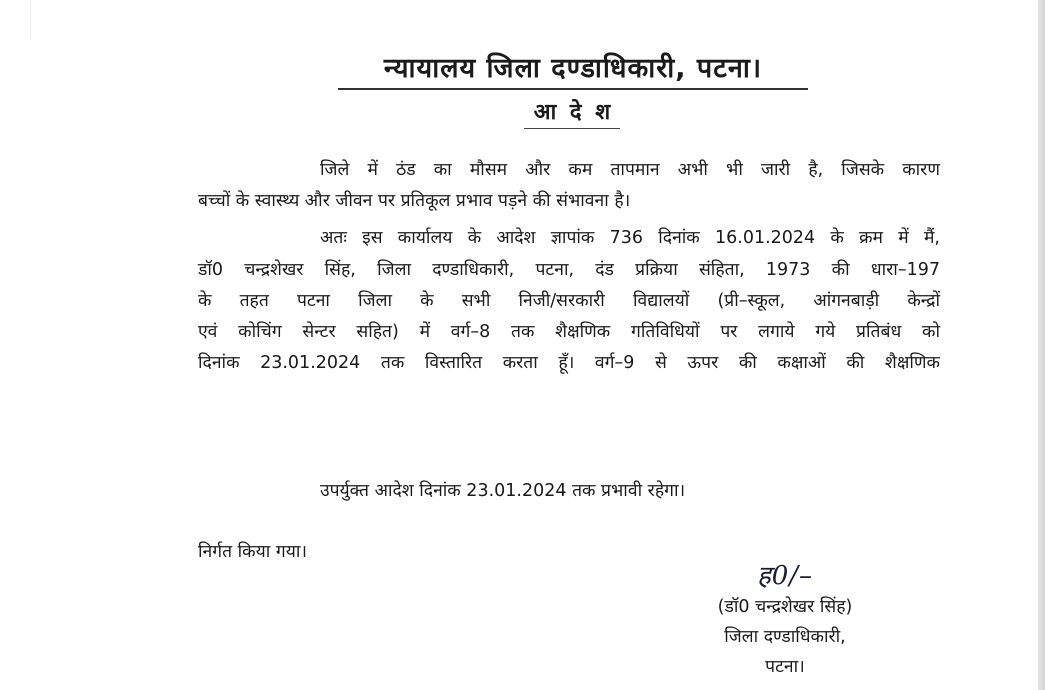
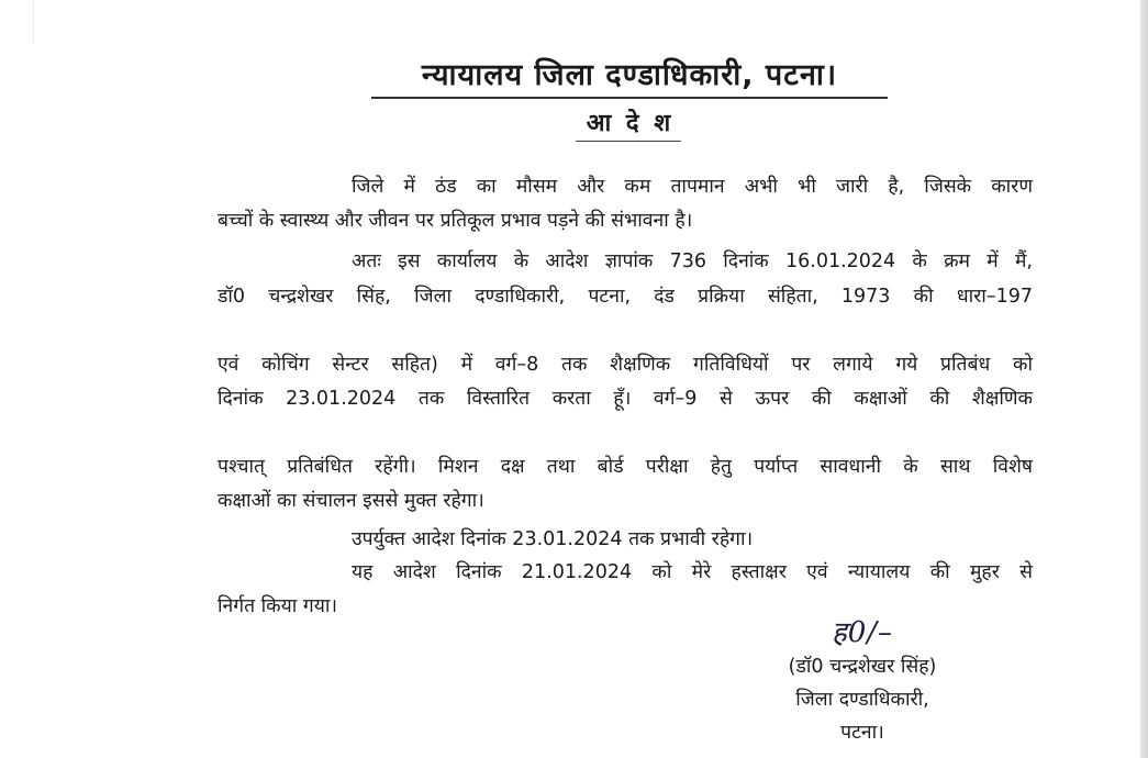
  न्यायालय जिला दण्डाधिकारी, पटना।
  आ दे श
  जिले में ठंड का मौसम और कम तापमान अभी भी जारी है, जिसके कारण
  बच्चों के स्वास्थ्य और जीवन पर प्रतिकूल प्रभाव पड़ने की संभावना है।
  अतः इस कार्यालय के आदेश ज्ञापांक 736 दिनांक 16.01.2024 के क्रम में मैं,
  डॉ0 चन्द्रशेखर सिंह, जिला दण्डाधिकारी, पटना, दंड प्रक्रिया संहिता, 1973 की धारा–197
- के तहत पटना जिला के सभी निजी/सरकारी विद्यालयों (प्री–स्कूल, आंगनबाड़ी केन्द्रों
  एवं कोचिंग सेन्टर सहित) में वर्ग–8 तक शैक्षणिक गतिविधियों पर लगाये गये प्रतिबंध को
  दिनांक 23.01.2024 तक विस्तारित करता हूँ। वर्ग–9 से ऊपर की कक्षाओं की शैक्षणिक
+ पश्चात् प्रतिबंधित रहेंगी। मिशन दक्ष तथा बोर्ड परीक्षा हेतु पर्याप्त सावधानी के साथ विशेष
+ कक्षाओं का संचालन इससे मुक्त रहेगा।
  उपर्युक्त आदेश दिनांक 23.01.2024 तक प्रभावी रहेगा।
+ यह आदेश दिनांक 21.01.2024 को मेरे हस्ताक्षर एवं न्यायालय की मुहर से
  निर्गत किया गया।
  ह0/–
  (डॉ0 चन्द्रशेखर सिंह)
  जिला दण्डाधिकारी,
  पटना।
